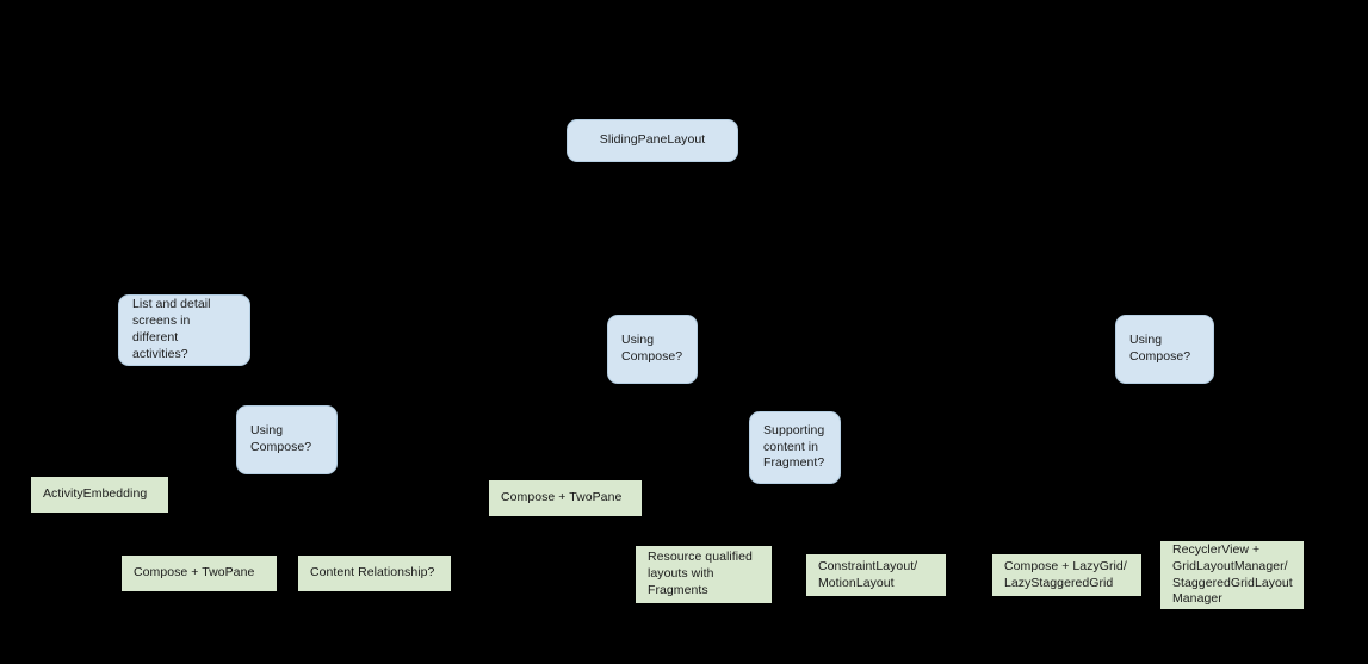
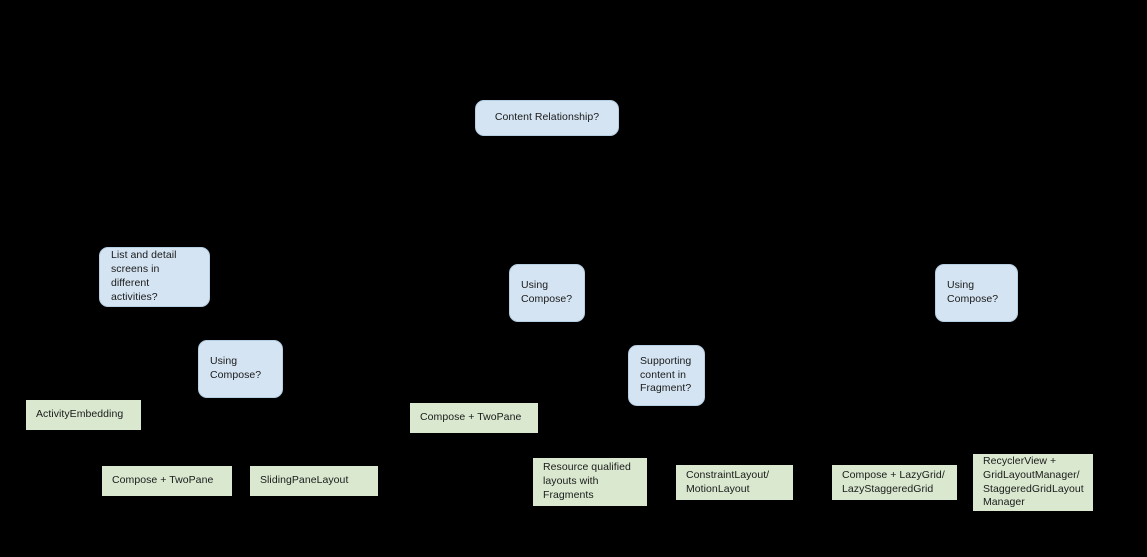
- SlidingPaneLayout
+ Content Relationship?
  List and detail
  screens in different
  activities?
  Using
  Compose?
  Using
  Compose?
  Supporting
  content in
  Fragment?
  Using
  Compose?
  ActivityEmbedding
  Compose + TwoPane
- Content Relationship?
+ SlidingPaneLayout
  Compose + TwoPane
  Resource qualified
  layouts with
  Fragments
  ConstraintLayout/
  MotionLayout
  Compose + LazyGrid/
  LazyStaggeredGrid
  RecyclerView +
  GridLayoutManager/
  StaggeredGridLayout
  Manager
